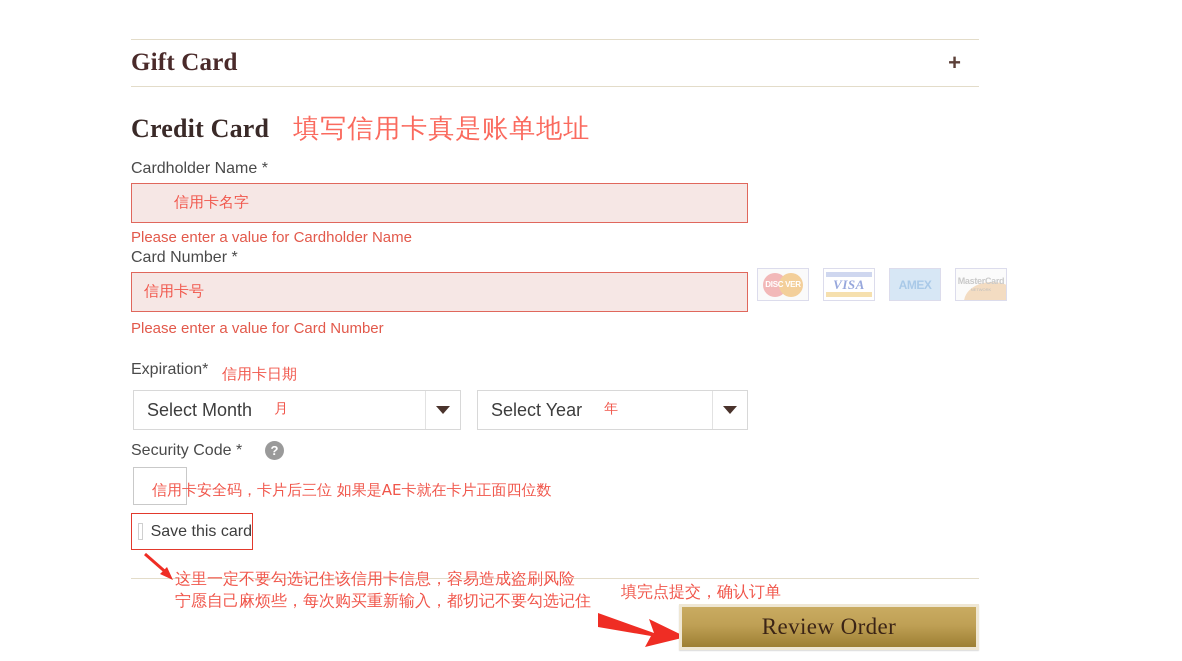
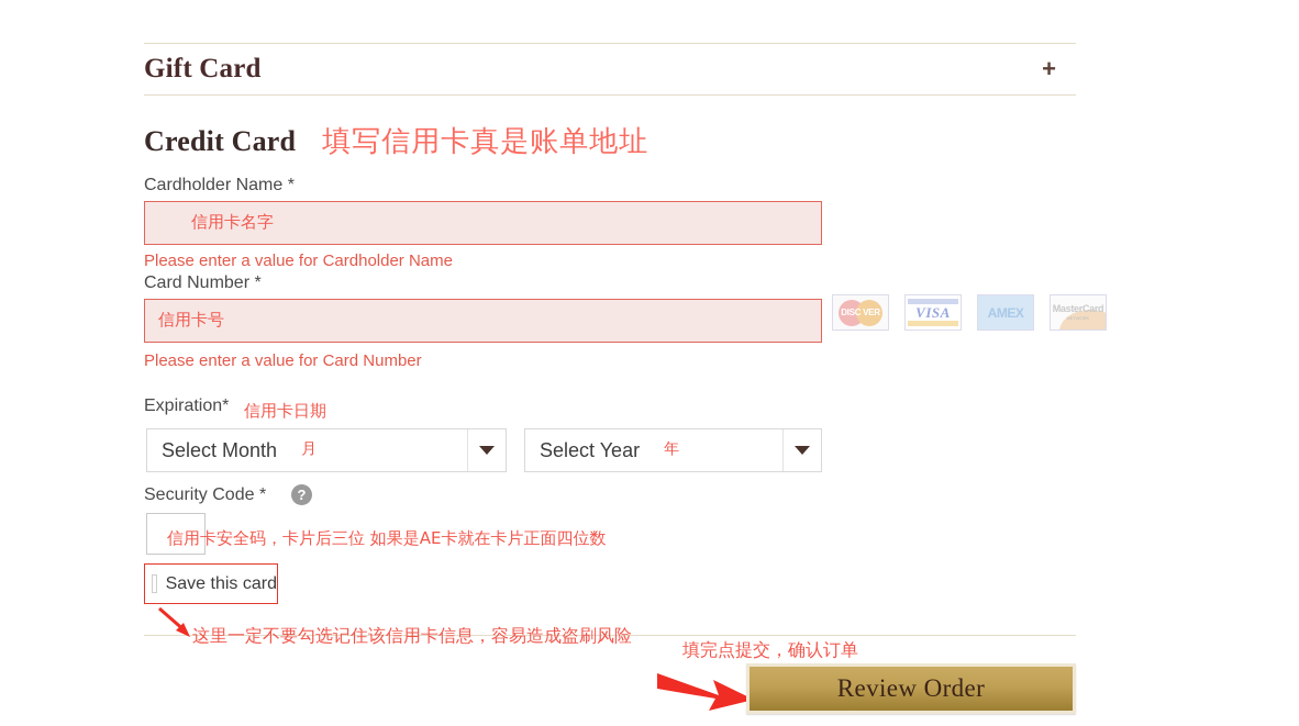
  Gift Card
  +
  Credit Card
  填写信用卡真是账单地址
  Cardholder Name *
  信用卡名字
  Please enter a value for Cardholder Name
  Card Number *
  信用卡号
  Please enter a value for Card Number
  DISC VER
  VISA
  AMEX
  MasterCard
  Expiration*
  信用卡日期
  Select Month
  月
  Select Year
  年
  Security Code *
  ?
  信用卡安全码，卡片后三位 如果是AE卡就在卡片正面四位数
  Save this card
  这里一定不要勾选记住该信用卡信息，容易造成盗刷风险
- 宁愿自己麻烦些，每次购买重新输入，都切记不要勾选记住
  填完点提交，确认订单
  Review Order
